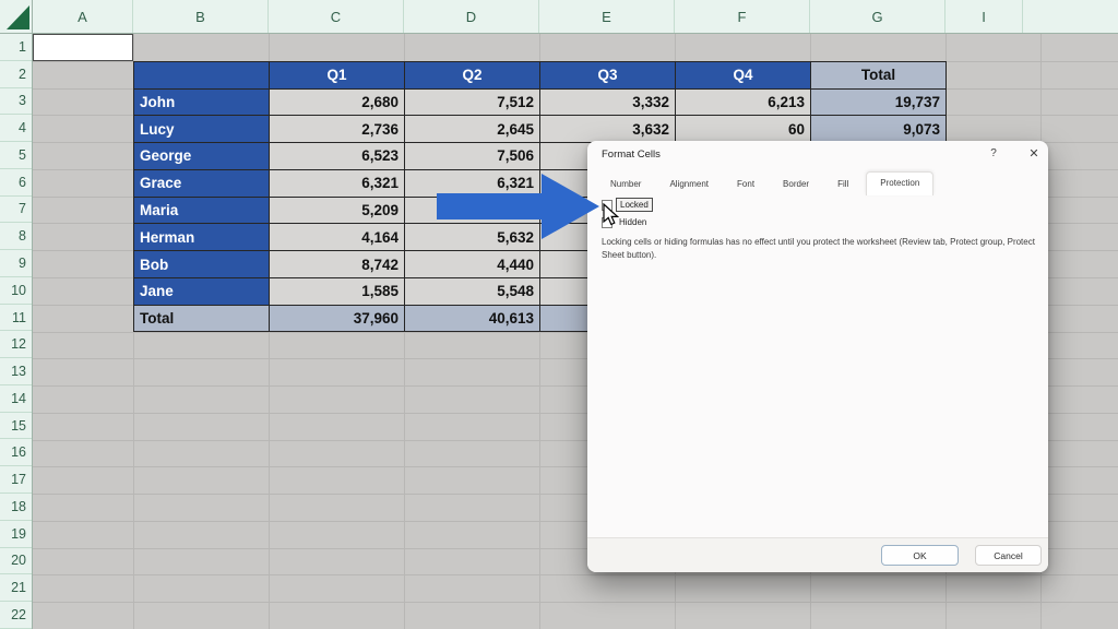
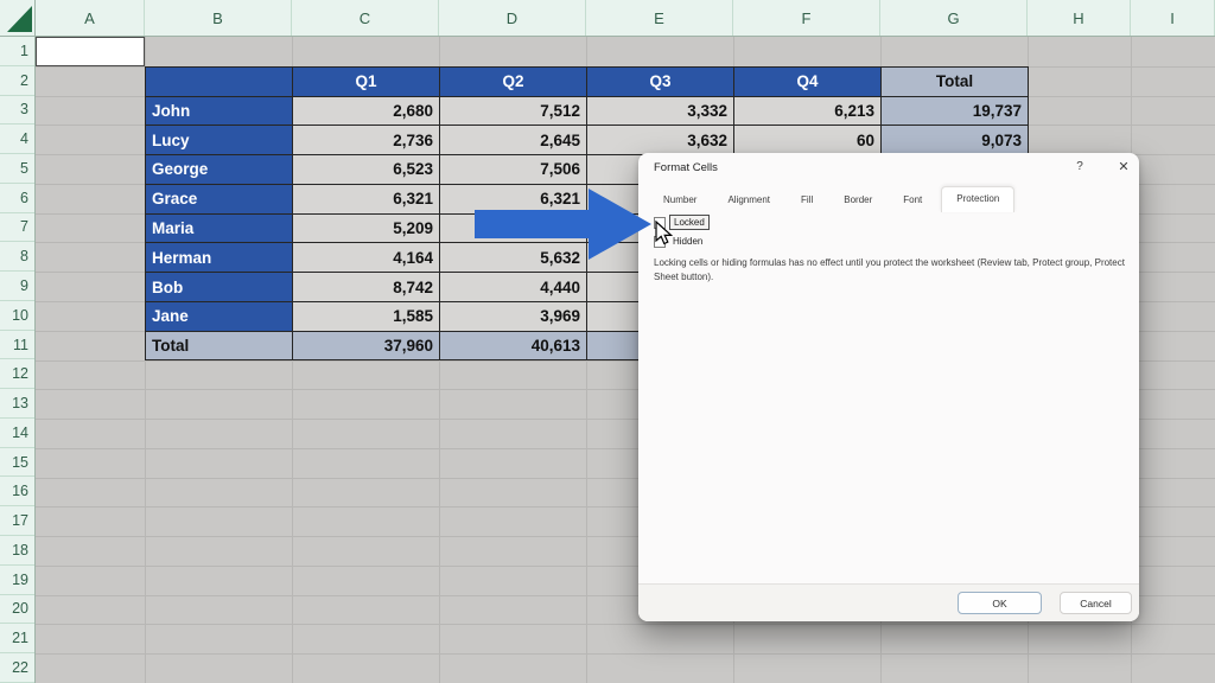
  A
  B
  C
  D
  E
  F
  G
+ H
  I
  1
  2
  3
  4
  5
  6
  7
  8
  9
  10
  11
  12
  13
  14
  15
  16
  17
  18
  19
  20
  21
  22
  Q1
  Q2
  Q3
  Q4
  Total
  John
  2,680
  7,512
  3,332
  6,213
  19,737
  Lucy
  2,736
  2,645
  3,632
  60
  9,073
  George
  6,523
  7,506
  Grace
  6,321
  6,321
  Maria
  5,209
  Herman
  4,164
  5,632
  Bob
  8,742
  4,440
  Jane
  1,585
- 5,548
+ 3,969
  Total
  37,960
  40,613
  Format Cells
  ?
  ✕
  Number
  Alignment
- Font
+ Fill
  Border
- Fill
+ Font
  Protection
  Locked
  Hidden
  Locking cells or hiding formulas has no effect until you protect the worksheet (Review tab, Protect group, Protect Sheet button).
  OK
  Cancel
